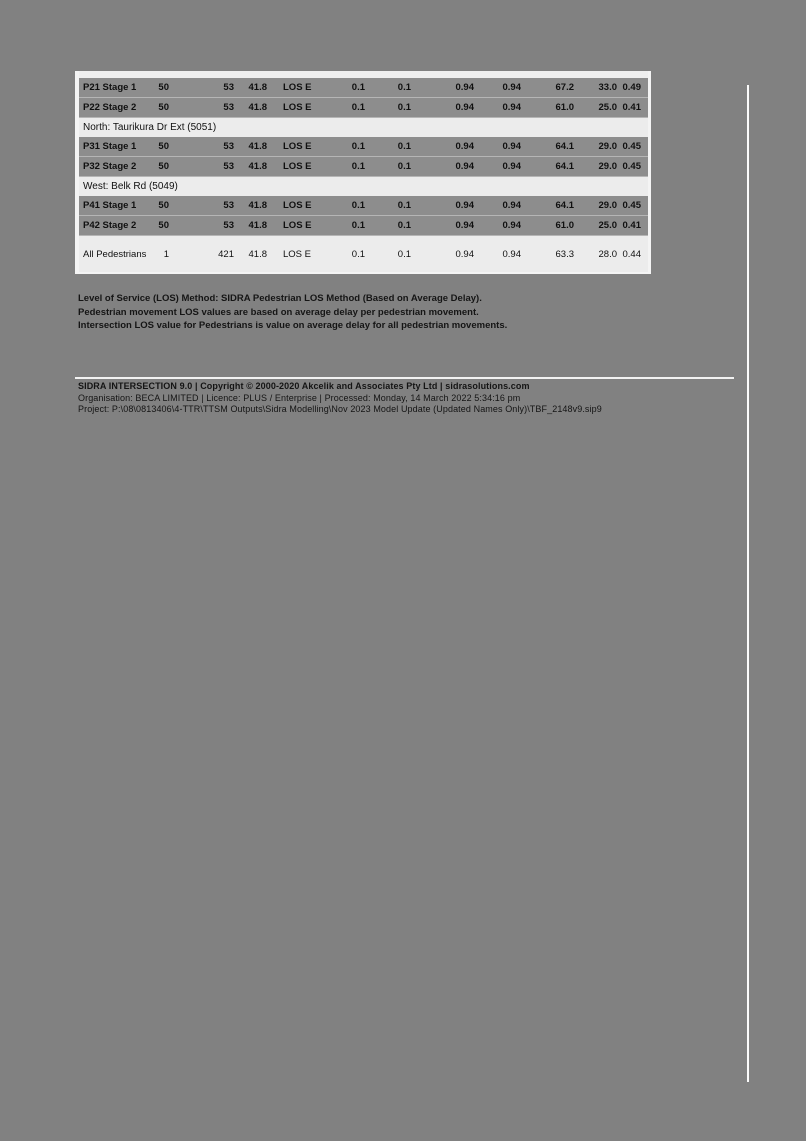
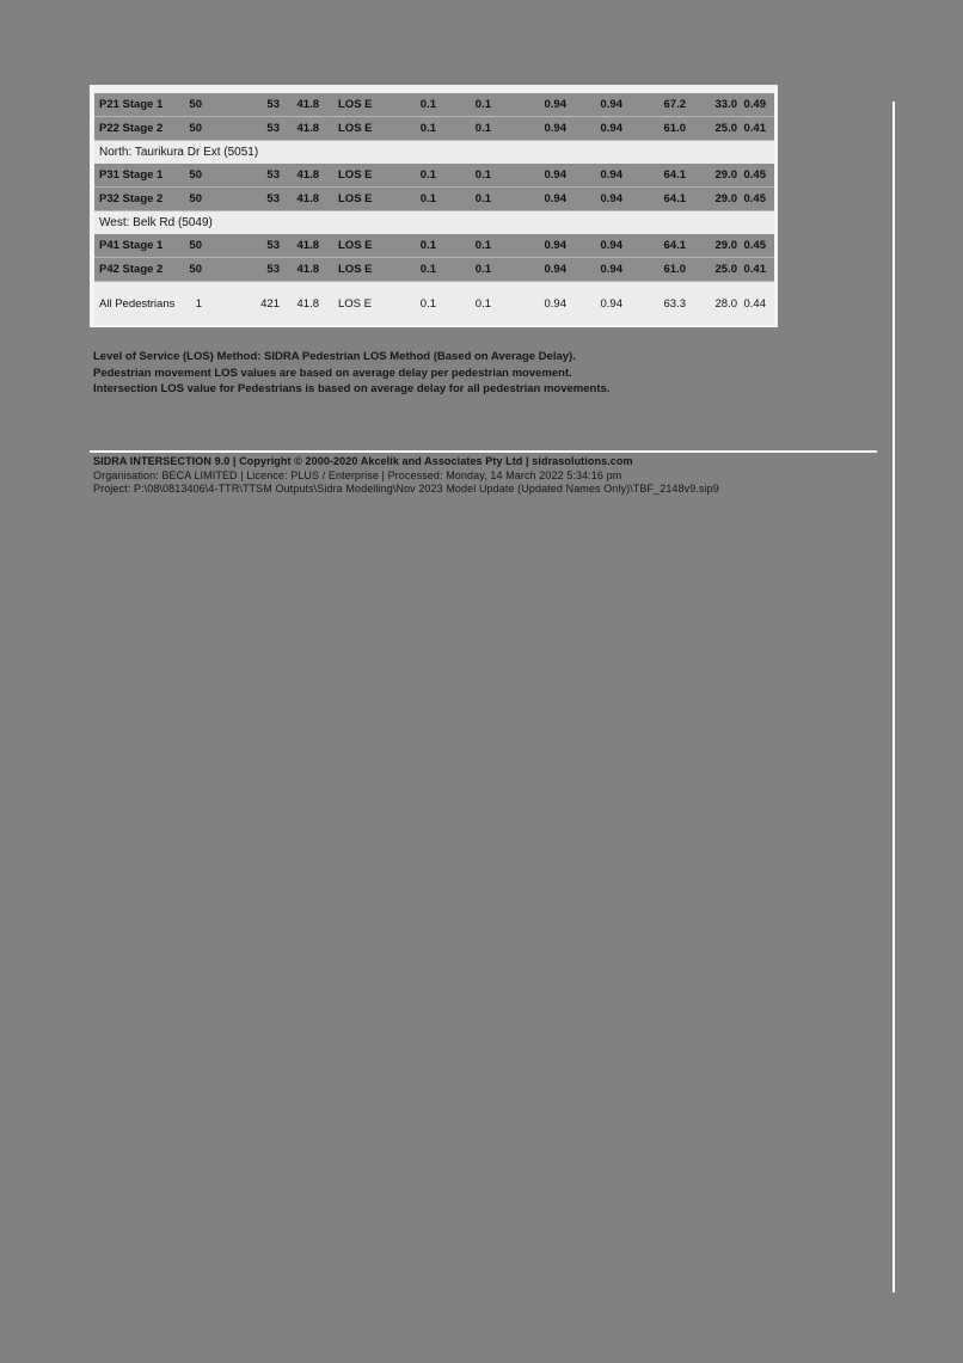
  P21 Stage 1
  50
  53
  41.8
  LOS E
  0.1
  0.1
  0.94
  0.94
  67.2
  33.0
  0.49
  P22 Stage 2
  50
  53
  41.8
  LOS E
  0.1
  0.1
  0.94
  0.94
  61.0
  25.0
  0.41
  North: Taurikura Dr Ext (5051)
  P31 Stage 1
  50
  53
  41.8
  LOS E
  0.1
  0.1
  0.94
  0.94
  64.1
  29.0
  0.45
  P32 Stage 2
  50
  53
  41.8
  LOS E
  0.1
  0.1
  0.94
  0.94
  64.1
  29.0
  0.45
  West: Belk Rd (5049)
  P41 Stage 1
  50
  53
  41.8
  LOS E
  0.1
  0.1
  0.94
  0.94
  64.1
  29.0
  0.45
  P42 Stage 2
  50
  53
  41.8
  LOS E
  0.1
  0.1
  0.94
  0.94
  61.0
  25.0
  0.41
  All Pedestrians
  1
  421
  41.8
  LOS E
  0.1
  0.1
  0.94
  0.94
  63.3
  28.0
  0.44
  Level of Service (LOS) Method: SIDRA Pedestrian LOS Method (Based on Average Delay).
  Pedestrian movement LOS values are based on average delay per pedestrian movement.
- Intersection LOS value for Pedestrians is value on average delay for all pedestrian movements.
+ Intersection LOS value for Pedestrians is based on average delay for all pedestrian movements.
  SIDRA INTERSECTION 9.0 | Copyright © 2000-2020 Akcelik and Associates Pty Ltd | sidrasolutions.com
  Organisation: BECA LIMITED | Licence: PLUS / Enterprise | Processed: Monday, 14 March 2022 5:34:16 pm
  Project: P:\08\0813406\4-TTR\TTSM Outputs\Sidra Modelling\Nov 2023 Model Update (Updated Names Only)\TBF_2148v9.sip9
